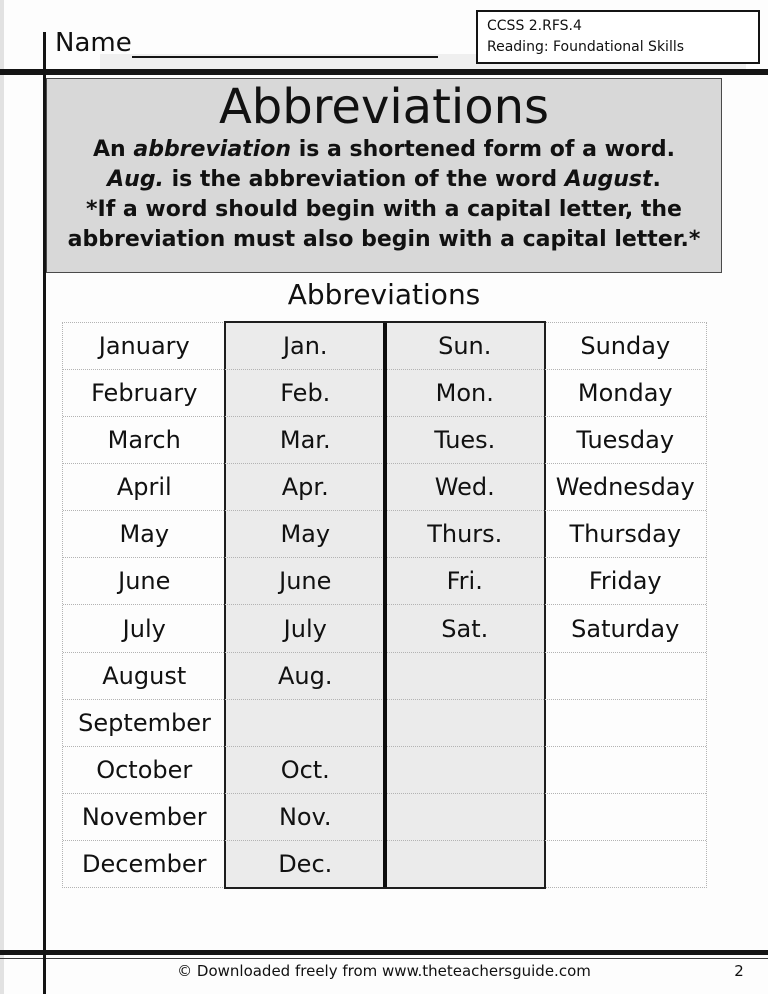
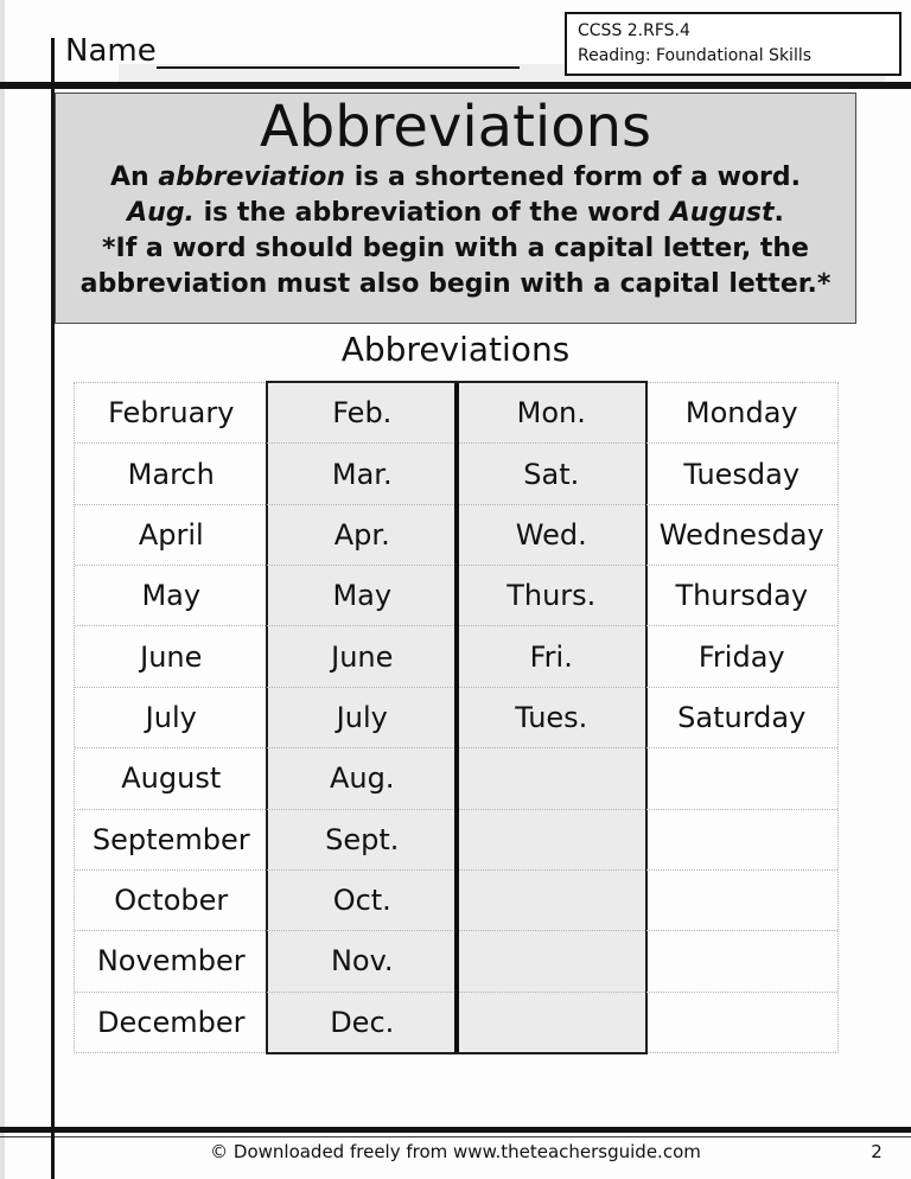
  Name
  CCSS 2.RFS.4
  Reading: Foundational Skills
  Abbreviations
  An abbreviation is a shortened form of a word.
  Aug. is the abbreviation of the word August.
  *If a word should begin with a capital letter, the
  abbreviation must also begin with a capital letter.*
  Abbreviations
- January
- Jan.
- Sun.
- Sunday
  February
  Feb.
  Mon.
  Monday
  March
  Mar.
- Tues.
+ Sat.
  Tuesday
  April
  Apr.
  Wed.
  Wednesday
  May
  May
  Thurs.
  Thursday
  June
  June
  Fri.
  Friday
  July
  July
- Sat.
+ Tues.
  Saturday
  August
  Aug.
  September
+ Sept.
  October
  Oct.
  November
  Nov.
  December
  Dec.
  © Downloaded freely from www.theteachersguide.com
  2
